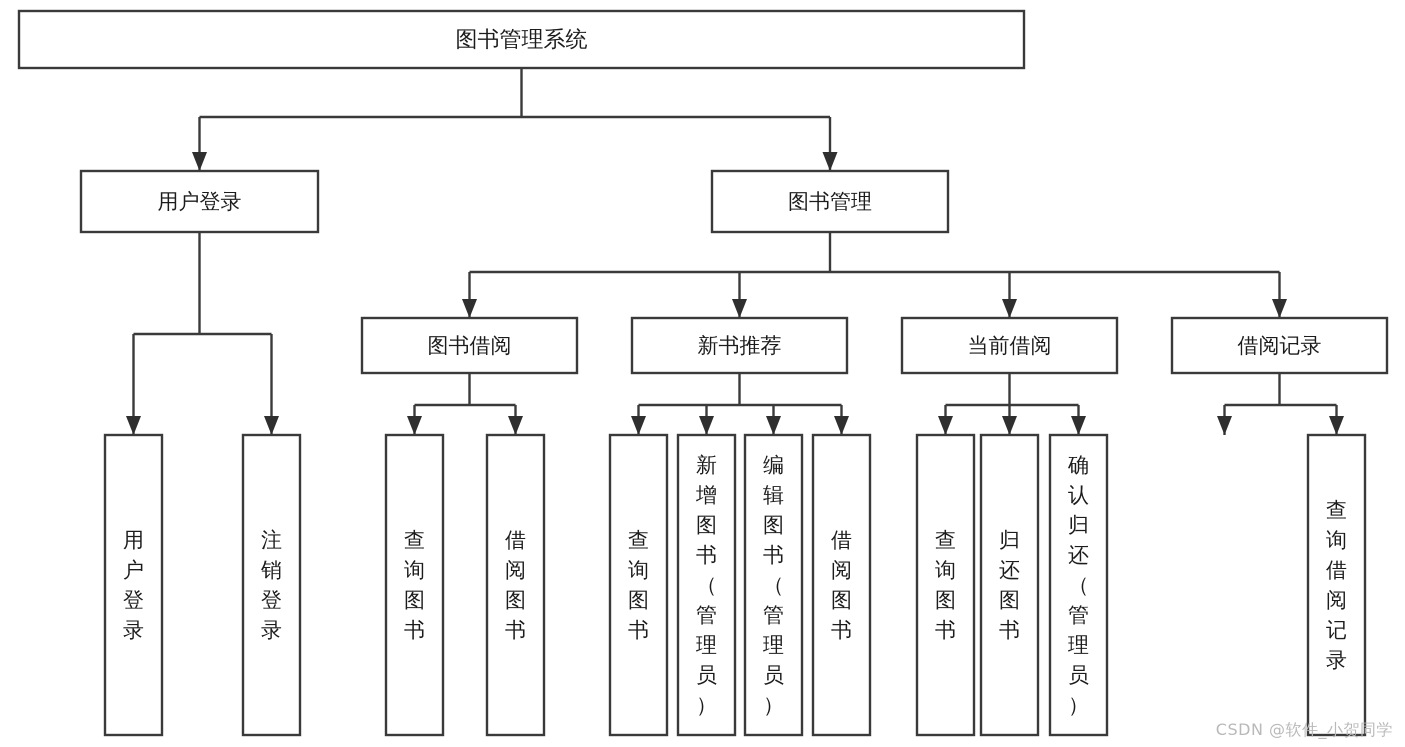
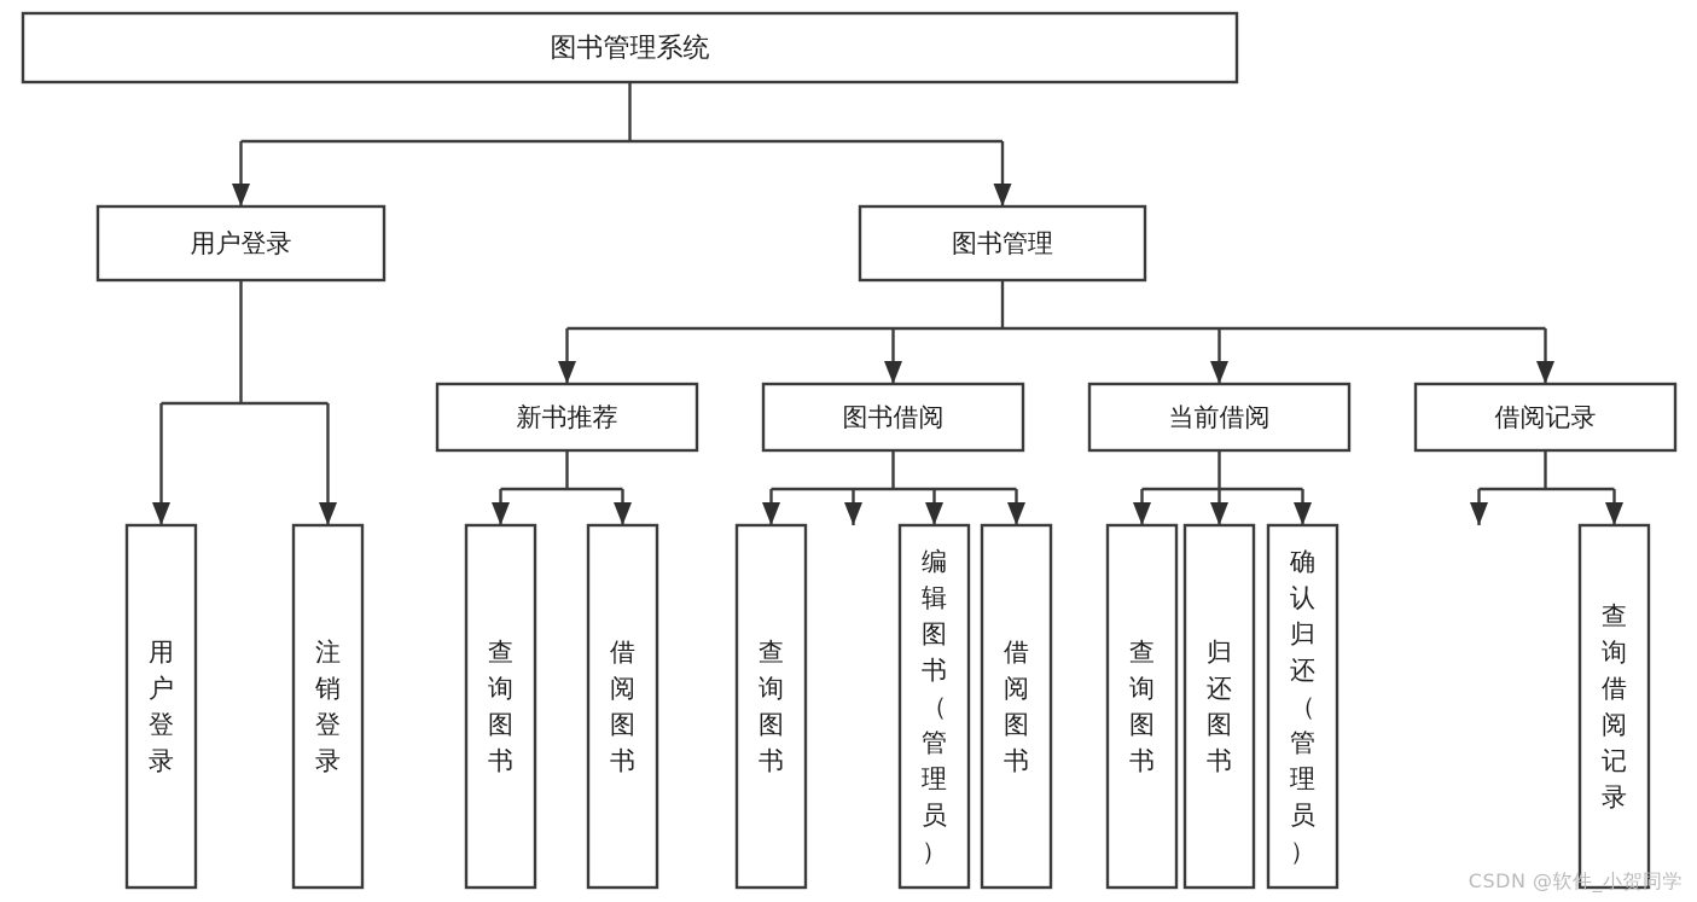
  图书管理系统
  用户登录
  用户登录
  注销登录
  图书管理
- 图书借阅
+ 新书推荐
  查询图书
  借阅图书
- 新书推荐
+ 图书借阅
  查询图书
- 新增图书（管理员）
  编辑图书（管理员）
  借阅图书
  当前借阅
  查询图书
  归还图书
  确认归还（管理员）
  借阅记录
  查询借阅记录
  CSDN @软件_小贺同学
